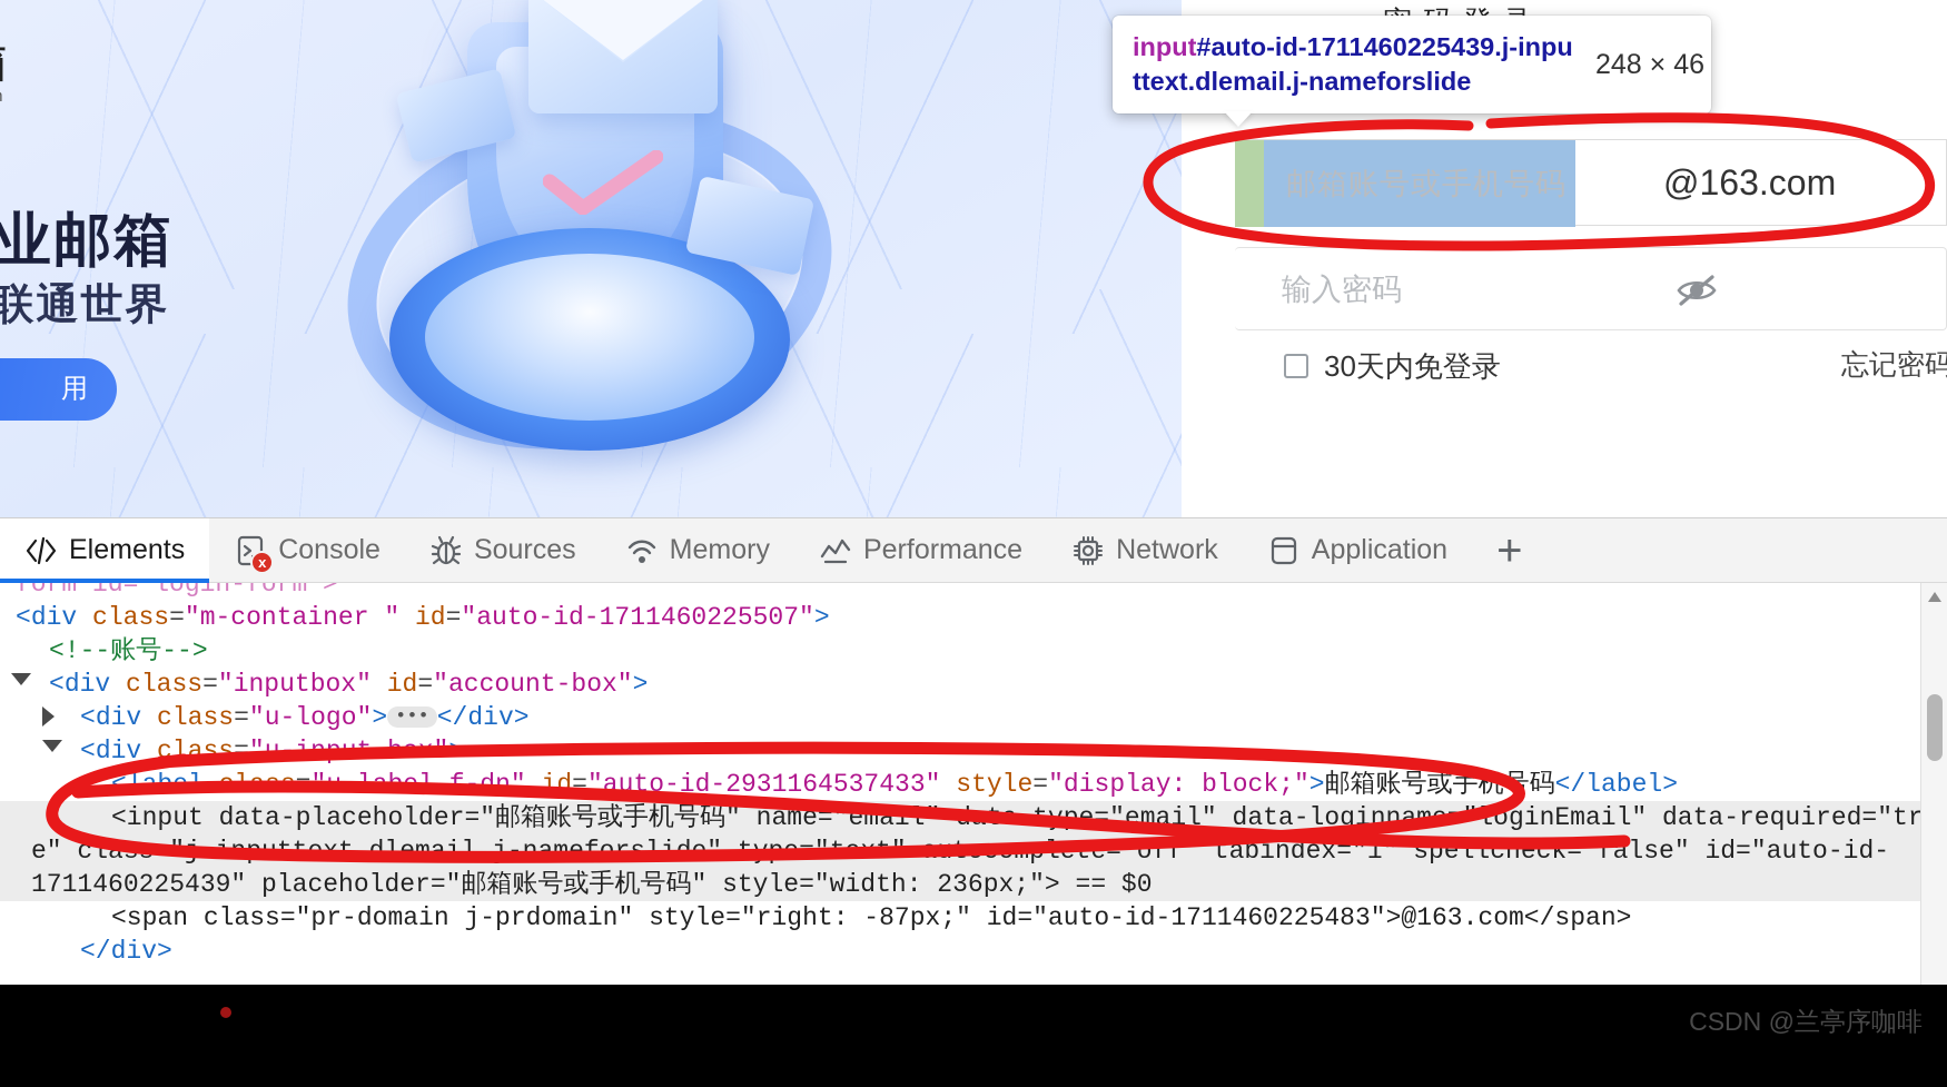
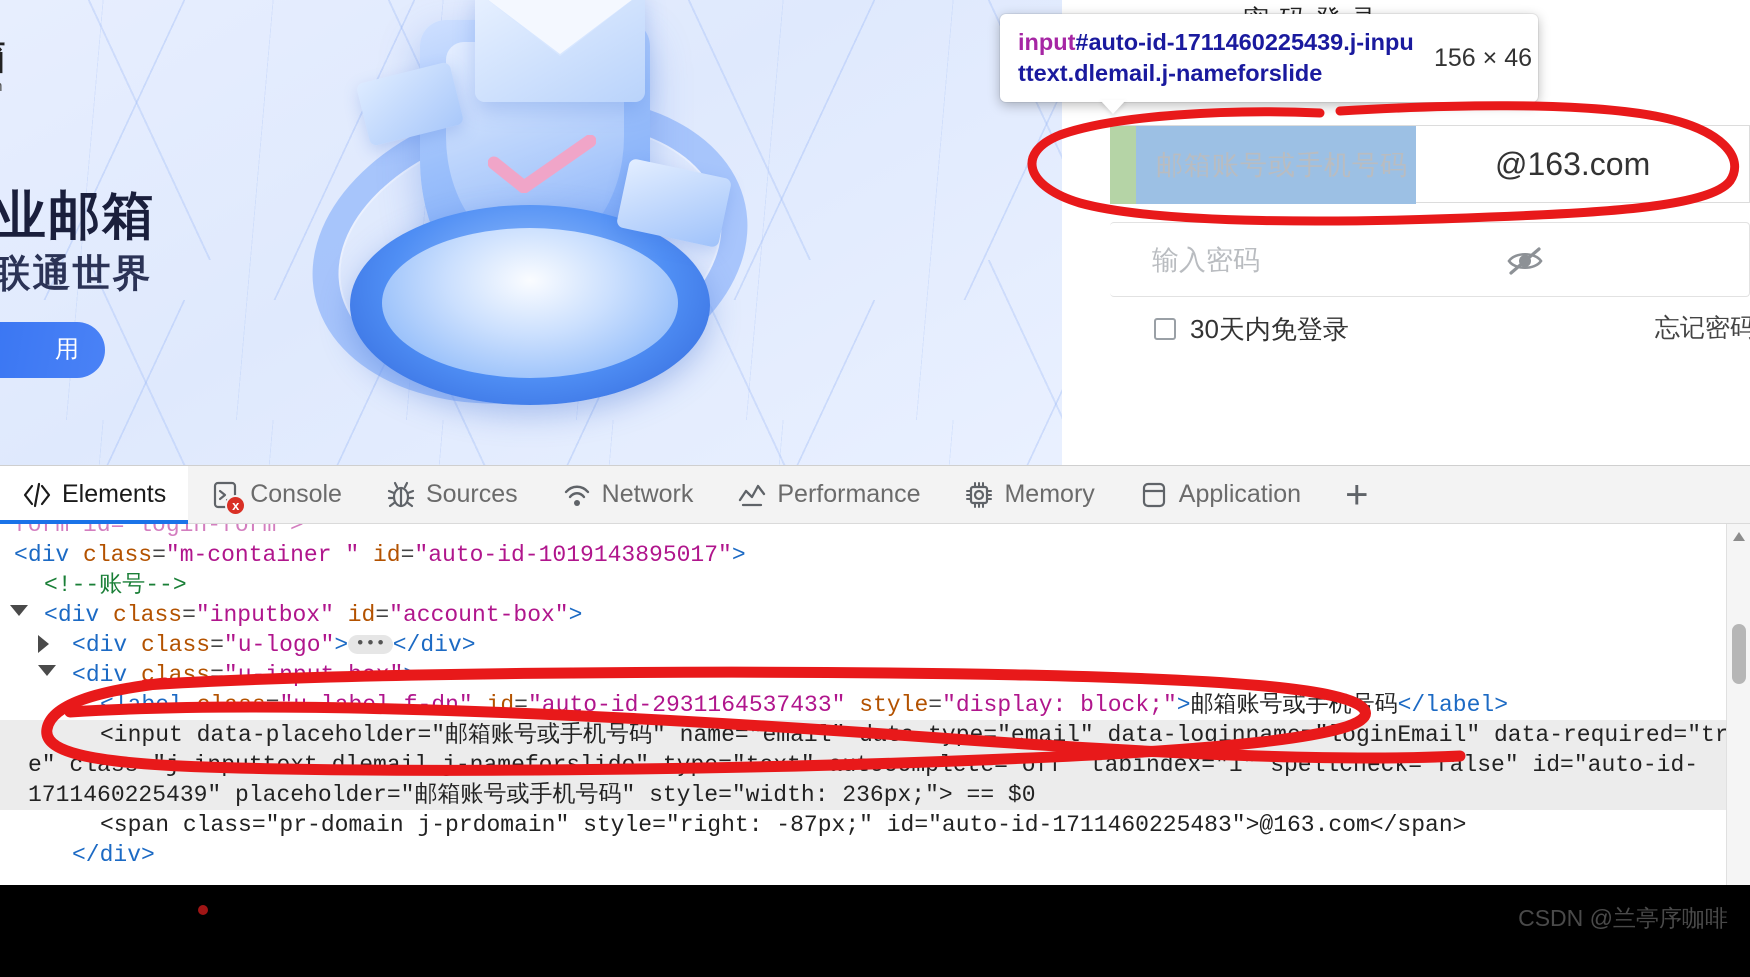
  业邮箱
  联通世界
  用
  邮箱账号或手机号码
  @163.com
  输入密码
  30天内免登录
  忘记密码
  input#auto-id-1711460225439.j-inputtext.dlemail.j-nameforslide
- 248 × 46
+ 156 × 46
  Elements
  x
  Console
  Sources
- Memory
+ Network
  Performance
- Network
+ Memory
  Application
  +
  form id="login-form">
- <div class="m-container " id="auto-id-1711460225507">
+ <div class="m-container " id="auto-id-1019143895017">
  <!--账号-->
  <div class="inputbox" id="account-box">
  <div class="u-logo"> ••• </div>
  n" id="auto-id-2931164537433" style="display: block;">邮箱账号或手机码</label>
  <input data-placeholder="邮箱账号或手机号码" name="emaie="email" data-loginnaoginEmail" data-required="tr
  1711460225439" placeholder="邮箱账号或手机号码" style="width: 236px;"> == $0
  <span class="pr-domain j-prdomain" style="right: -87px;" id="auto-id-1711460225483">@163.com</span>
  </div>
  CSDN @兰亭序咖啡
